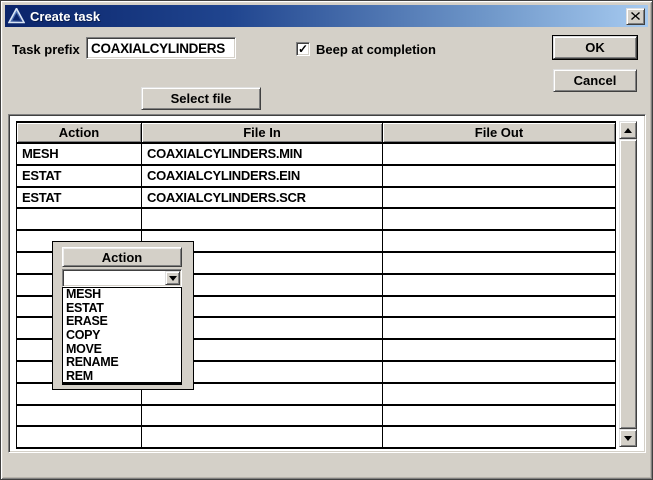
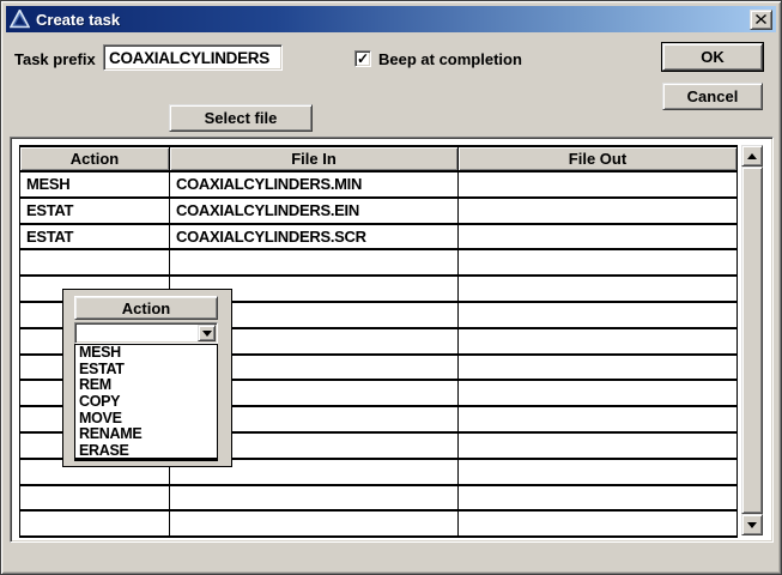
  Create task
  Task prefix
  COAXIALCYLINDERS
  ✓
  Beep at completion
  OK
  Cancel
  Select file
  Action	File In	File Out
  MESH	COAXIALCYLINDERS.MIN
  ESTAT	COAXIALCYLINDERS.EIN
  ESTAT	COAXIALCYLINDERS.SCR
  Action
  MESH
  ESTAT
- ERASE
+ REM
  COPY
  MOVE
  RENAME
- REM
+ ERASE
